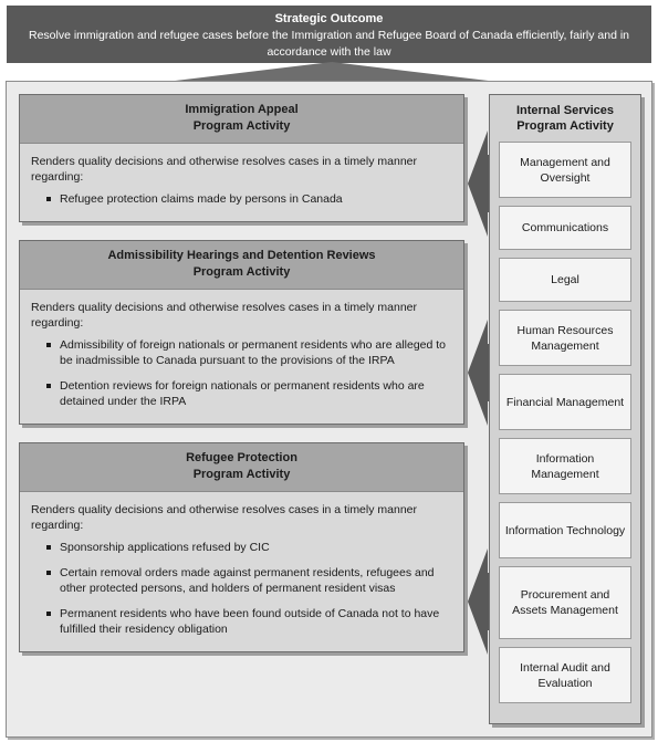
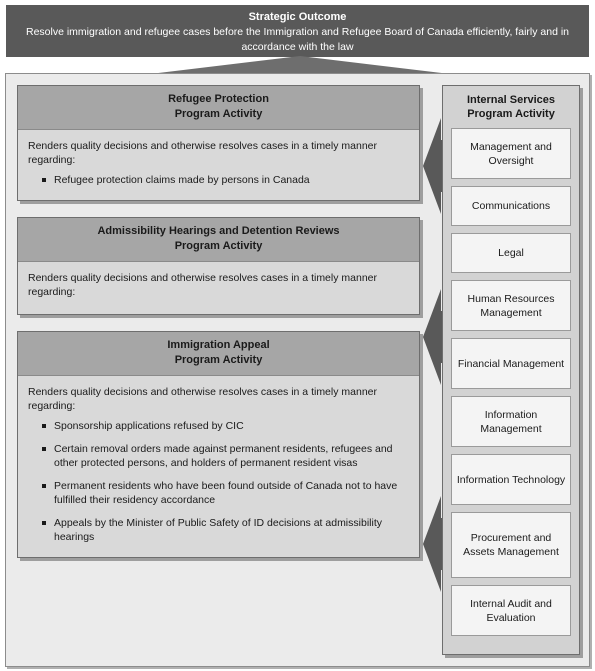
  Strategic Outcome
  Resolve immigration and refugee cases before the Immigration and Refugee Board of Canada efficiently, fairly and in accordance with the law
- Immigration Appeal
+ Refugee Protection
  Program Activity
  Renders quality decisions and otherwise resolves cases in a timely manner regarding:
  Refugee protection claims made by persons in Canada
  Admissibility Hearings and Detention Reviews
  Program Activity
  Renders quality decisions and otherwise resolves cases in a timely manner regarding:
- Admissibility of foreign nationals or permanent residents who are alleged to be inadmissible to Canada pursuant to the provisions of the IRPA
- Detention reviews for foreign nationals or permanent residents who are detained under the IRPA
- Refugee Protection
+ Immigration Appeal
  Program Activity
  Renders quality decisions and otherwise resolves cases in a timely manner regarding:
  Sponsorship applications refused by CIC
  Certain removal orders made against permanent residents, refugees and other protected persons, and holders of permanent resident visas
- Permanent residents who have been found outside of Canada not to have fulfilled their residency obligation
+ Permanent residents who have been found outside of Canada not to have fulfilled their residency accordance
+ Appeals by the Minister of Public Safety of ID decisions at admissibility hearings
  Internal Services
  Program Activity
  Management and Oversight
  Communications
  Legal
  Human Resources Management
  Financial Management
  Information Management
  Information Technology
  Procurement and Assets Management
  Internal Audit and Evaluation
